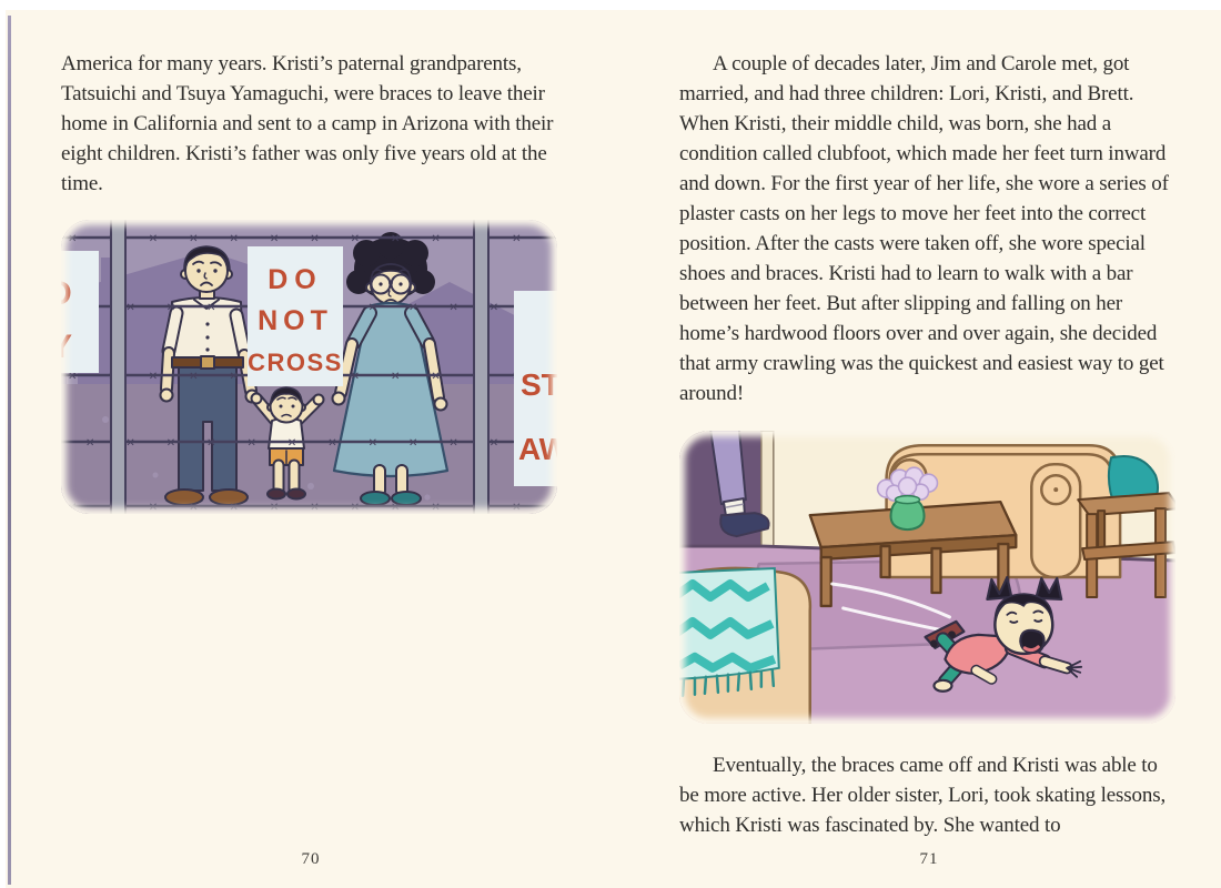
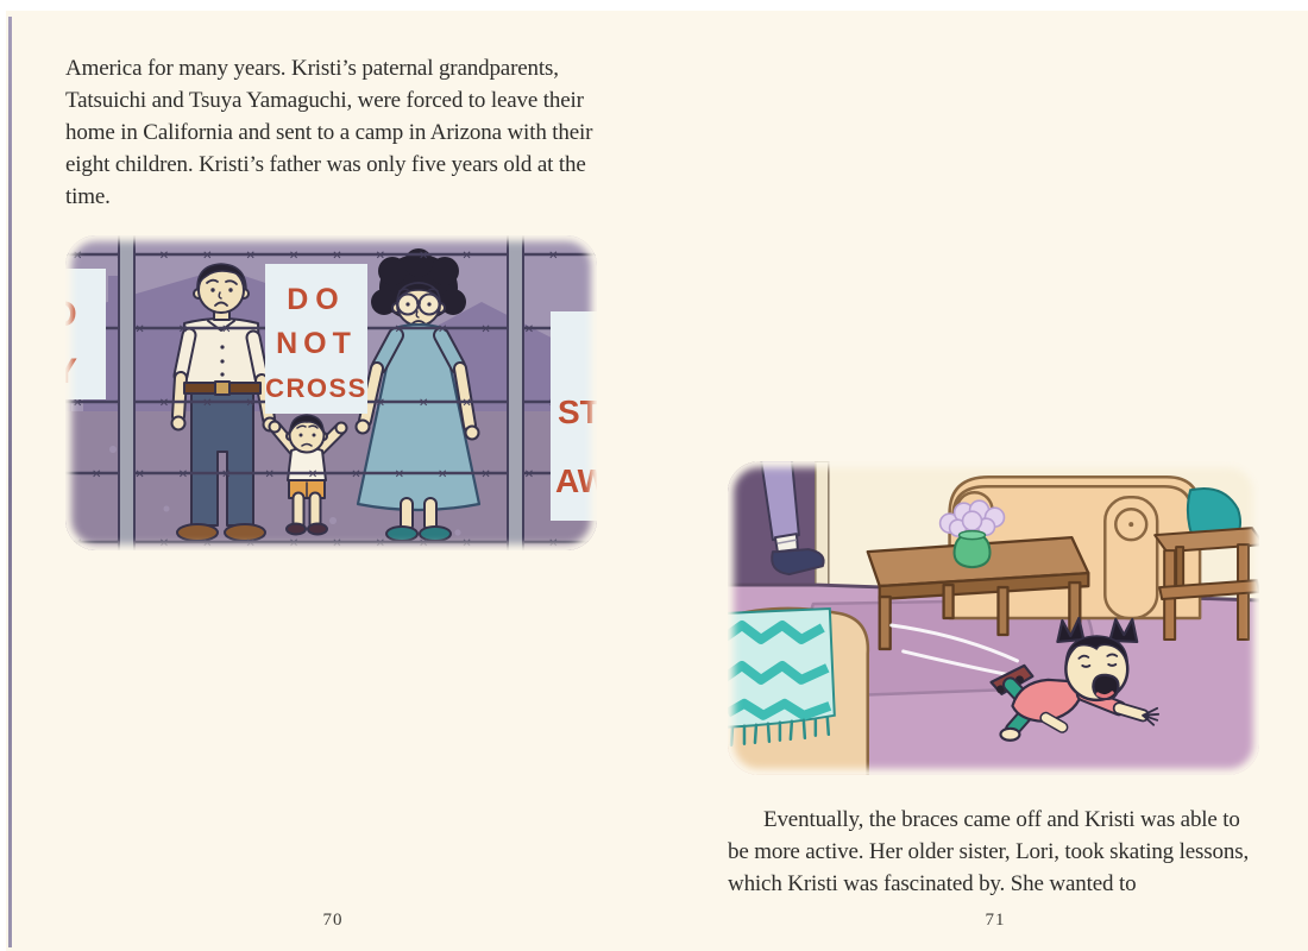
- America for many years. Kristi’s paternal grandparents, Tatsuichi and Tsuya Yamaguchi, were braces to leave their home in California and sent to a camp in Arizona with their eight children. Kristi’s father was only five years old at the time.
+ America for many years. Kristi’s paternal grandparents, Tatsuichi and Tsuya Yamaguchi, were forced to leave their home in California and sent to a camp in Arizona with their eight children. Kristi’s father was only five years old at the time.
  ✕✕✕✕✕✕✕✕✕✕✕✕
  ✕✕✕✕✕✕✕✕✕
  ✕✕✕✕✕✕✕✕✕✕✕
  ✕✕✕✕✕✕✕✕✕✕✕✕
  DO
  NOT
  CROSS
  ST
  70
- A couple of decades later, Jim and Carole met, got married, and had three children: Lori, Kristi, and Brett. When Kristi, their middle child, was born, she had a condition called clubfoot, which made her feet turn inward and down. For the first year of her life, she wore a series of plaster casts on her legs to move her feet into the correct position. After the casts were taken off, she wore special shoes and braces. Kristi had to learn to walk with a bar between her feet. But after slipping and falling on her home’s hardwood floors over and over again, she decided that army crawling was the quickest and easiest way to get around!
  Eventually, the braces came off and Kristi was able to be more active. Her older sister, Lori, took skating lessons, which Kristi was fascinated by. She wanted to
  71
